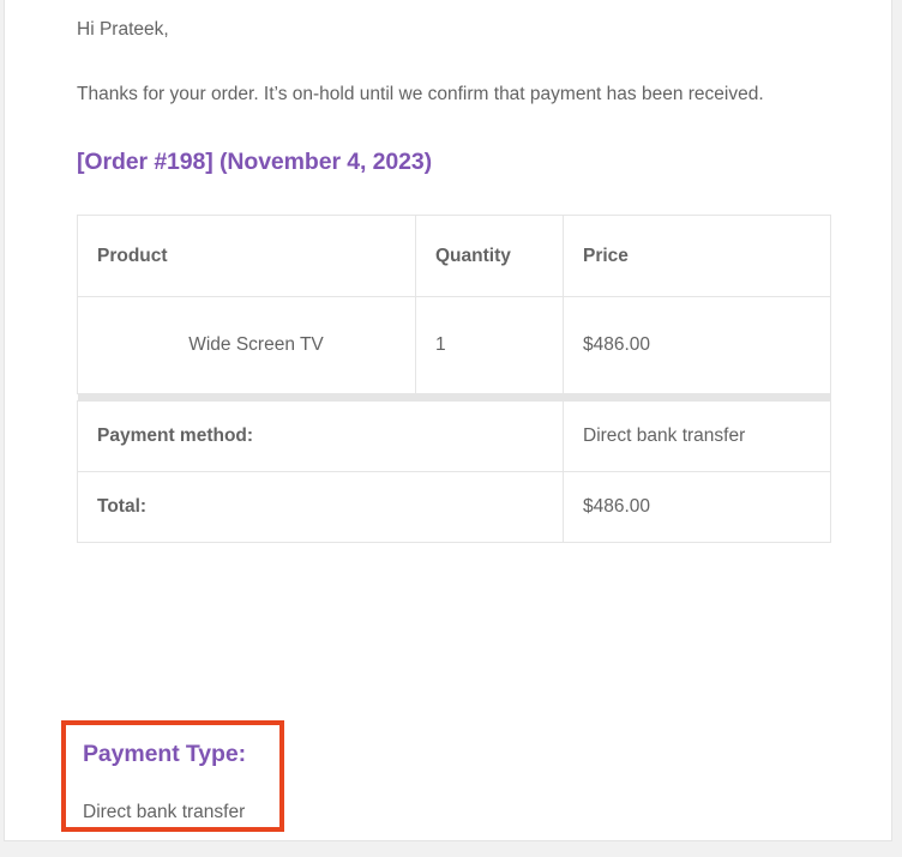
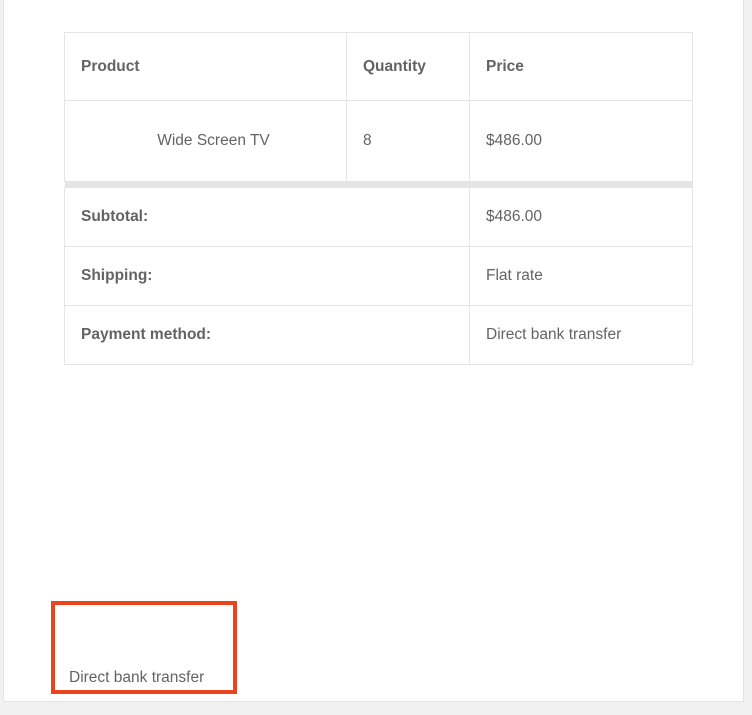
- Hi Prateek,
- Thanks for your order. It’s on-hold until we confirm that payment has been received.
- [Order #198] (November 4, 2023)
  Product	Quantity	Price
- Wide Screen TV	1	$486.00
+ Wide Screen TV	8	$486.00
+ Subtotal:	$486.00
+ Shipping:	Flat rate
  Payment method:	Direct bank transfer
- Total:	$486.00
- Payment Type:
  Direct bank transfer
